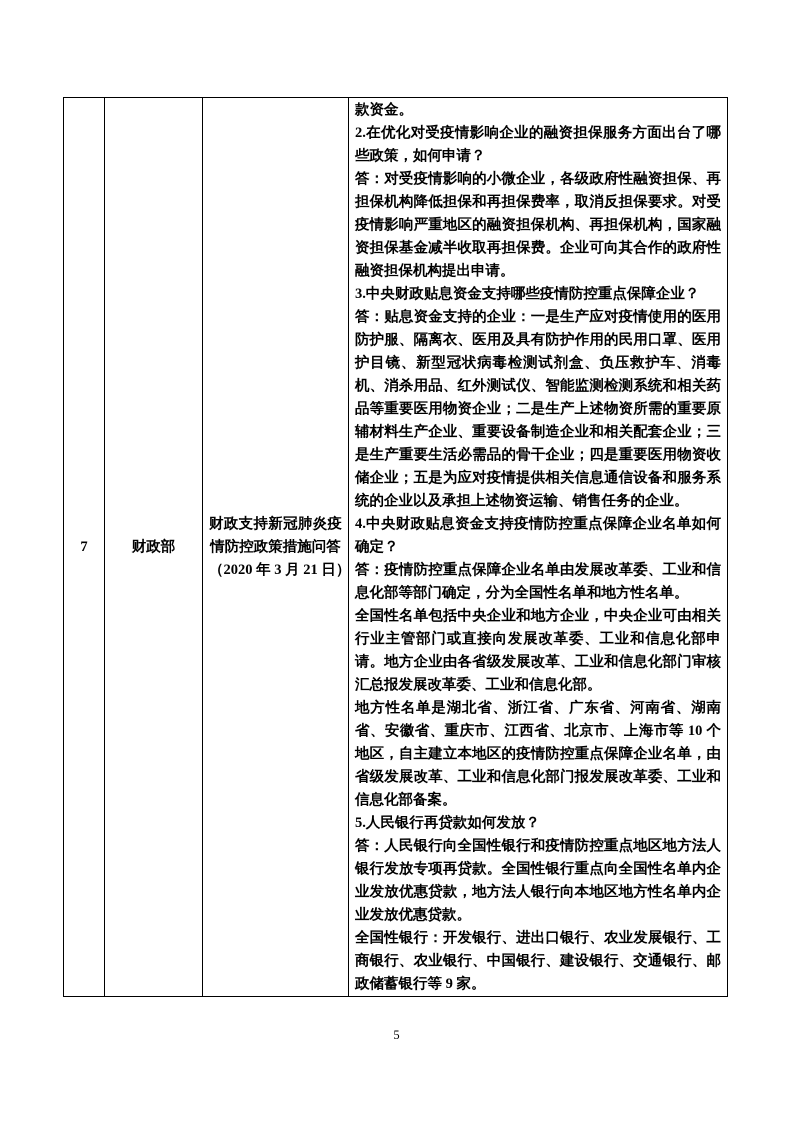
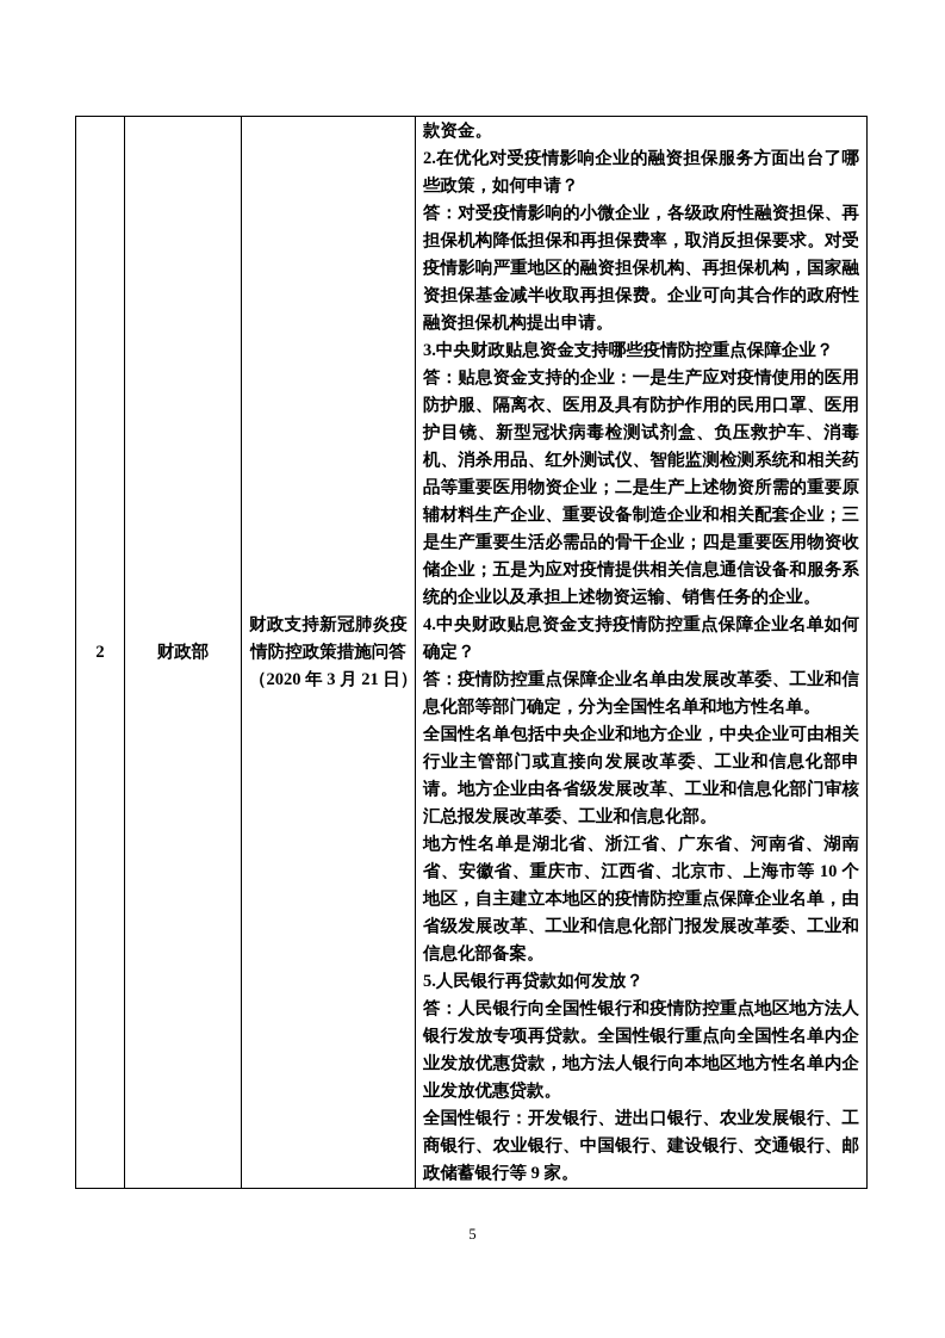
- 7	财政部	财政支持新冠肺炎疫情防控政策措施问答 （2020 年 3 月 21 日）	款资金。 2.在优化对受疫情影响企业的融资担保服务方面出台了哪些政策，如何申请？ 答：对受疫情影响的小微企业，各级政府性融资担保、再担保机构降低担保和再担保费率，取消反担保要求。对受疫情影响严重地区的融资担保机构、再担保机构，国家融资担保基金减半收取再担保费。企业可向其合作的政府性融资担保机构提出申请。 3.中央财政贴息资金支持哪些疫情防控重点保障企业？ 答：贴息资金支持的企业：一是生产应对疫情使用的医用防护服、隔离衣、医用及具有防护作用的民用口罩、医用护目镜、新型冠状病毒检测试剂盒、负压救护车、消毒机、消杀用品、红外测试仪、智能监测检测系统和相关药品等重要医用物资企业；二是生产上述物资所需的重要原辅材料生产企业、重要设备制造企业和相关配套企业；三是生产重要生活必需品的骨干企业；四是重要医用物资收储企业；五是为应对疫情提供相关信息通信设备和服务系统的企业以及承担上述物资运输、销售任务的企业。 4.中央财政贴息资金支持疫情防控重点保障企业名单如何确定？ 答：疫情防控重点保障企业名单由发展改革委、工业和信息化部等部门确定，分为全国性名单和地方性名单。 全国性名单包括中央企业和地方企业，中央企业可由相关行业主管部门或直接向发展改革委、工业和信息化部申请。地方企业由各省级发展改革、工业和信息化部门审核汇总报发展改革委、工业和信息化部。 地方性名单是湖北省、浙江省、广东省、河南省、湖南省、安徽省、重庆市、江西省、北京市、上海市等 10 个地区，自主建立本地区的疫情防控重点保障企业名单，由省级发展改革、工业和信息化部门报发展改革委、工业和信息化部备案。 5.人民银行再贷款如何发放？ 答：人民银行向全国性银行和疫情防控重点地区地方法人银行发放专项再贷款。全国性银行重点向全国性名单内企业发放优惠贷款，地方法人银行向本地区地方性名单内企业发放优惠贷款。 全国性银行：开发银行、进出口银行、农业发展银行、工商银行、农业银行、中国银行、建设银行、交通银行、邮政储蓄银行等 9 家。
+ 2	财政部	财政支持新冠肺炎疫情防控政策措施问答 （2020 年 3 月 21 日）	款资金。 2.在优化对受疫情影响企业的融资担保服务方面出台了哪些政策，如何申请？ 答：对受疫情影响的小微企业，各级政府性融资担保、再担保机构降低担保和再担保费率，取消反担保要求。对受疫情影响严重地区的融资担保机构、再担保机构，国家融资担保基金减半收取再担保费。企业可向其合作的政府性融资担保机构提出申请。 3.中央财政贴息资金支持哪些疫情防控重点保障企业？ 答：贴息资金支持的企业：一是生产应对疫情使用的医用防护服、隔离衣、医用及具有防护作用的民用口罩、医用护目镜、新型冠状病毒检测试剂盒、负压救护车、消毒机、消杀用品、红外测试仪、智能监测检测系统和相关药品等重要医用物资企业；二是生产上述物资所需的重要原辅材料生产企业、重要设备制造企业和相关配套企业；三是生产重要生活必需品的骨干企业；四是重要医用物资收储企业；五是为应对疫情提供相关信息通信设备和服务系统的企业以及承担上述物资运输、销售任务的企业。 4.中央财政贴息资金支持疫情防控重点保障企业名单如何确定？ 答：疫情防控重点保障企业名单由发展改革委、工业和信息化部等部门确定，分为全国性名单和地方性名单。 全国性名单包括中央企业和地方企业，中央企业可由相关行业主管部门或直接向发展改革委、工业和信息化部申请。地方企业由各省级发展改革、工业和信息化部门审核汇总报发展改革委、工业和信息化部。 地方性名单是湖北省、浙江省、广东省、河南省、湖南省、安徽省、重庆市、江西省、北京市、上海市等 10 个地区，自主建立本地区的疫情防控重点保障企业名单，由省级发展改革、工业和信息化部门报发展改革委、工业和信息化部备案。 5.人民银行再贷款如何发放？ 答：人民银行向全国性银行和疫情防控重点地区地方法人银行发放专项再贷款。全国性银行重点向全国性名单内企业发放优惠贷款，地方法人银行向本地区地方性名单内企业发放优惠贷款。 全国性银行：开发银行、进出口银行、农业发展银行、工商银行、农业银行、中国银行、建设银行、交通银行、邮政储蓄银行等 9 家。
  5
